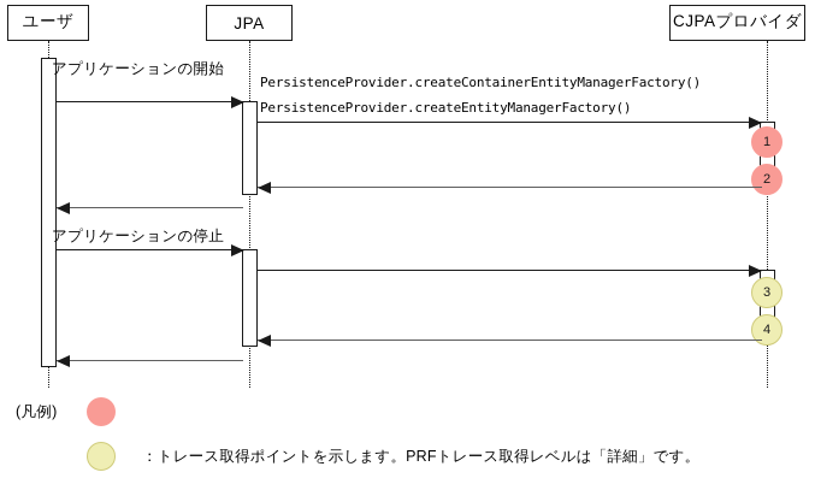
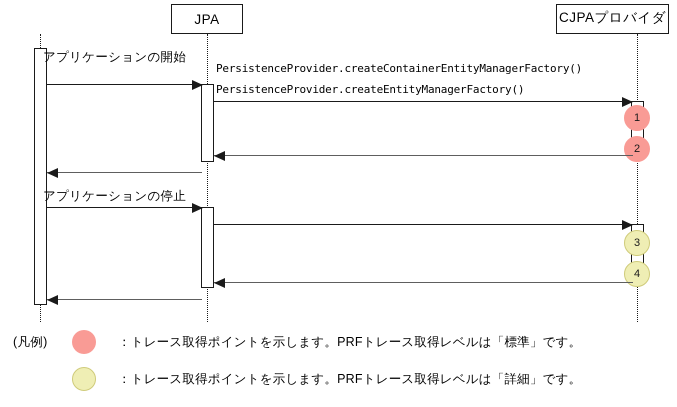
- ユーザ
  JPA
  CJPAプロバイダ
  アプリケーションの開始
  PersistenceProvider.createContainerEntityManagerFactory()
  PersistenceProvider.createEntityManagerFactory()
  1
  2
  アプリケーションの停止
  3
  4
  (凡例)
+ ：トレース取得ポイントを示します。PRFトレース取得レベルは「標準」です。
  ：トレース取得ポイントを示します。PRFトレース取得レベルは「詳細」です。
